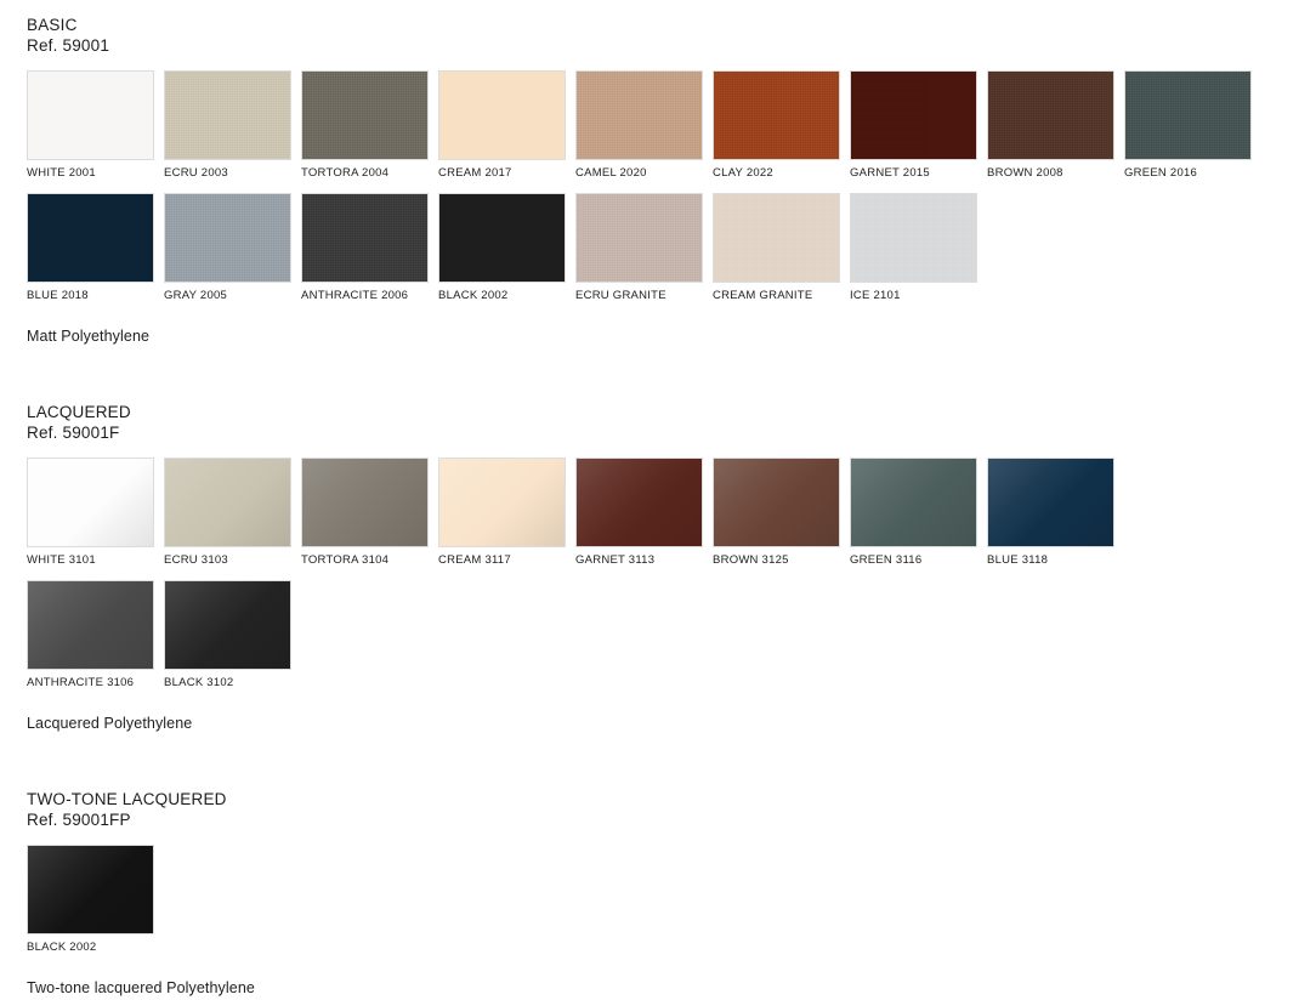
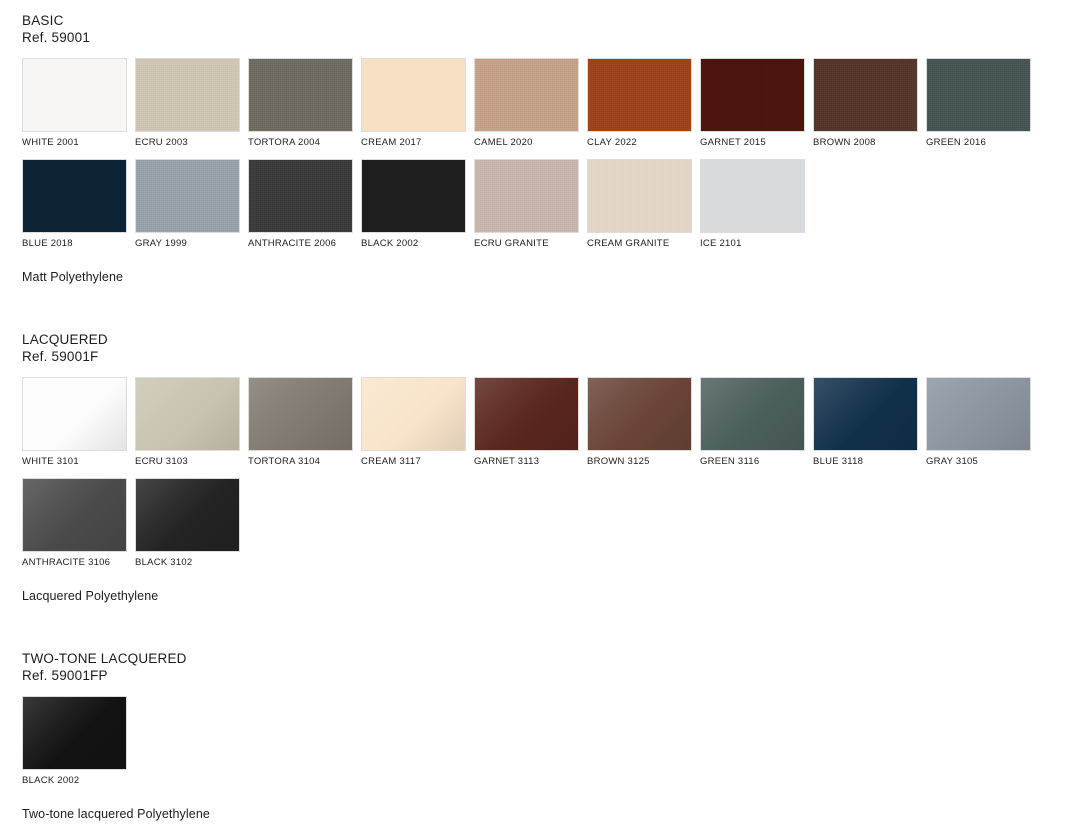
  BASIC
  Ref. 59001
  WHITE 2001
  ECRU 2003
  TORTORA 2004
  CREAM 2017
  CAMEL 2020
  CLAY 2022
  GARNET 2015
  BROWN 2008
  GREEN 2016
  BLUE 2018
- GRAY 2005
+ GRAY 1999
  ANTHRACITE 2006
  BLACK 2002
  ECRU GRANITE
  CREAM GRANITE
  ICE 2101
  Matt Polyethylene
  LACQUERED
  Ref. 59001F
  WHITE 3101
  ECRU 3103
  TORTORA 3104
  CREAM 3117
  GARNET 3113
  BROWN 3125
  GREEN 3116
  BLUE 3118
+ GRAY 3105
  ANTHRACITE 3106
  BLACK 3102
  Lacquered Polyethylene
  TWO-TONE LACQUERED
  Ref. 59001FP
  BLACK 2002
  Two-tone lacquered Polyethylene
